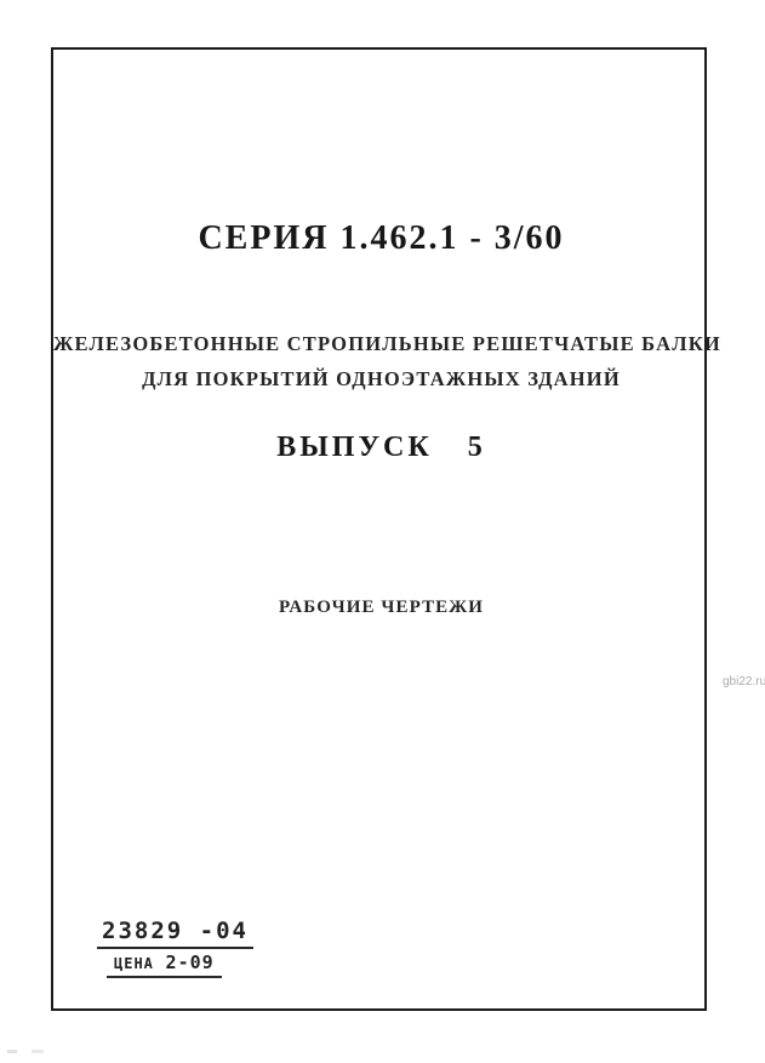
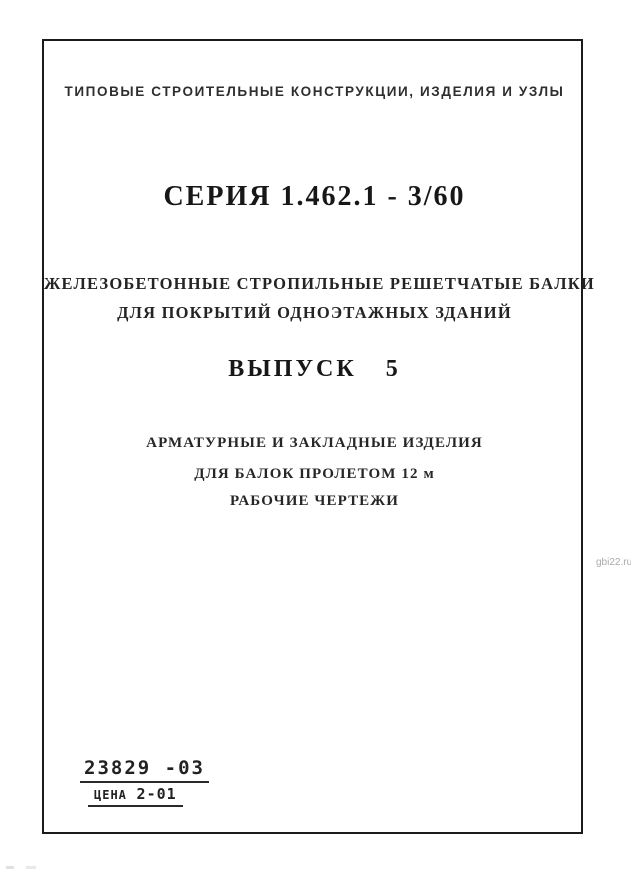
+ ТИПОВЫЕ СТРОИТЕЛЬНЫЕ КОНСТРУКЦИИ, ИЗДЕЛИЯ И УЗЛЫ
  СЕРИЯ 1.462.1 - 3/60
  ЖЕЛЕЗОБЕТОННЫЕ СТРОПИЛЬНЫЕ РЕШЕТЧАТЫЕ БАЛКИ
  ДЛЯ ПОКРЫТИЙ ОДНОЭТАЖНЫХ ЗДАНИЙ
  ВЫПУСК 5
+ АРМАТУРНЫЕ И ЗАКЛАДНЫЕ ИЗДЕЛИЯ
+ ДЛЯ БАЛОК ПРОЛЕТОМ 12 м
  РАБОЧИЕ ЧЕРТЕЖИ
- 23829 -04
+ 23829 -03
- ЦЕНА 2-09
+ ЦЕНА 2-01
  gbi22.ru
